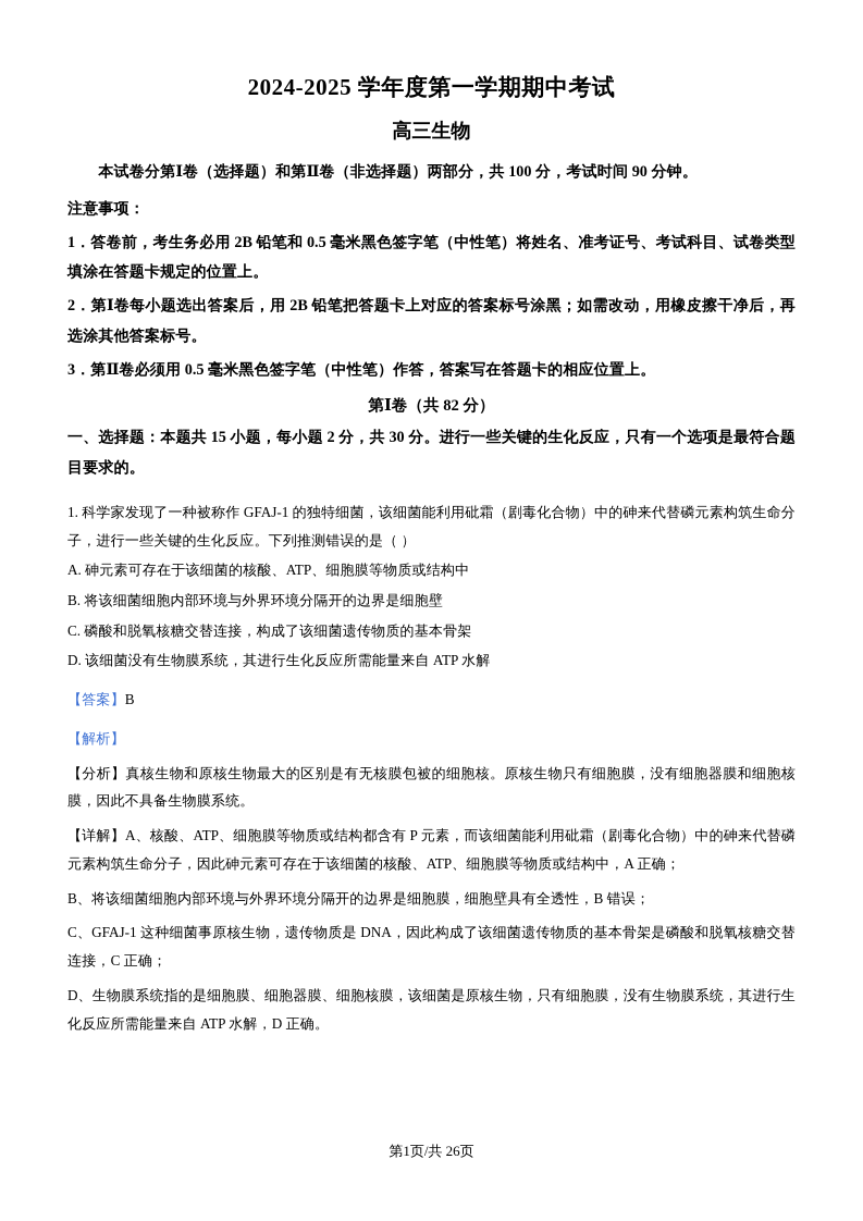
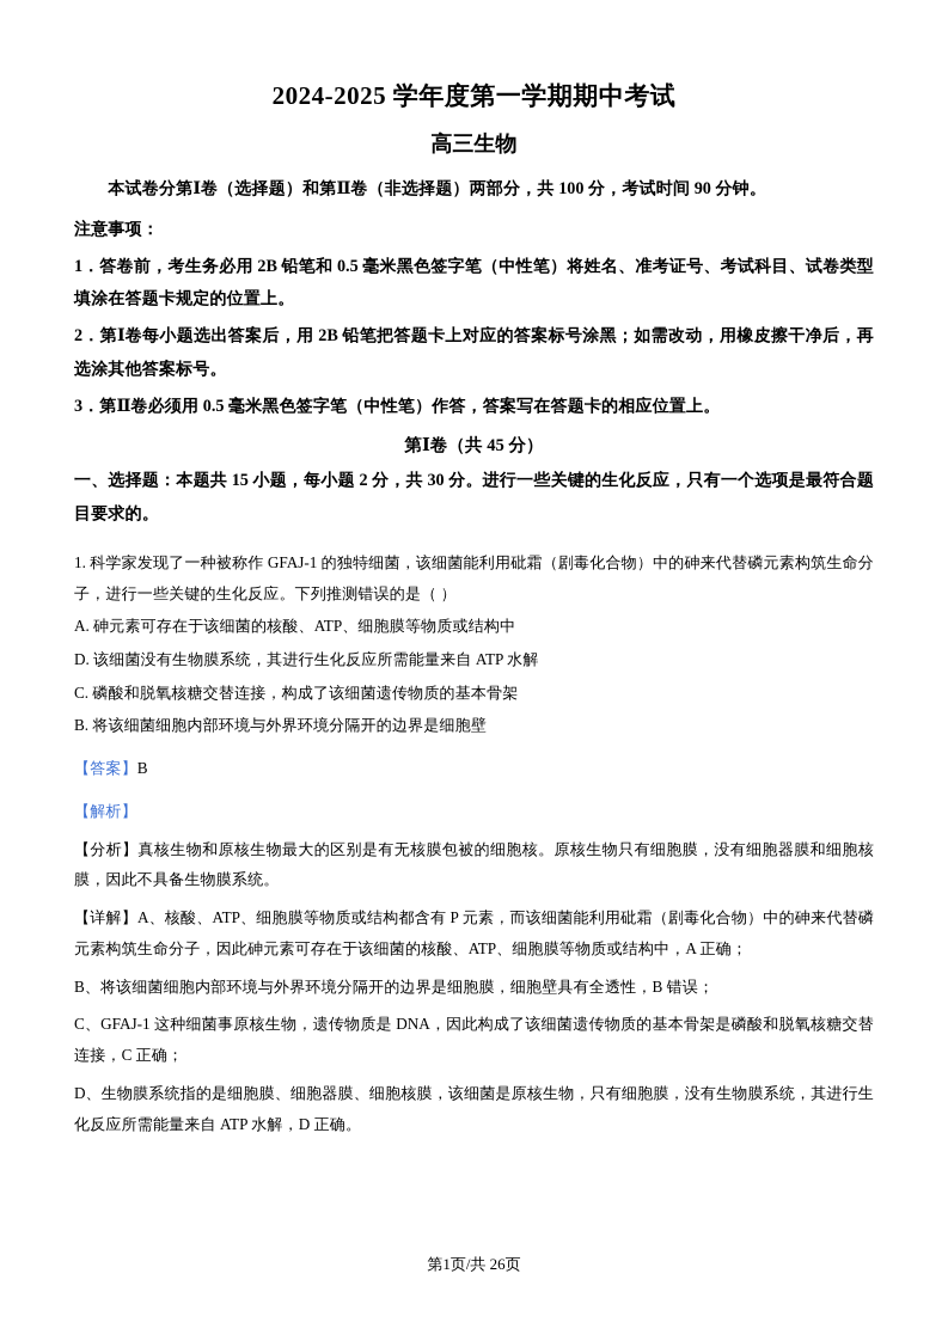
  2024-2025 学年度第一学期期中考试
  高三生物
  本试卷分第Ⅰ卷（选择题）和第Ⅱ卷（非选择题）两部分，共 100 分，考试时间 90 分钟。
  注意事项：
  1．答卷前，考生务必用 2B 铅笔和 0.5 毫米黑色签字笔（中性笔）将姓名、准考证号、考试科目、试卷类型填涂在答题卡规定的位置上。
  2．第Ⅰ卷每小题选出答案后，用 2B 铅笔把答题卡上对应的答案标号涂黑；如需改动，用橡皮擦干净后，再选涂其他答案标号。
  3．第Ⅱ卷必须用 0.5 毫米黑色签字笔（中性笔）作答，答案写在答题卡的相应位置上。
- 第Ⅰ卷（共 82 分）
+ 第Ⅰ卷（共 45 分）
  一、选择题：本题共 15 小题，每小题 2 分，共 30 分。进行一些关键的生化反应，只有一个选项是最符合题目要求的。
  1. 科学家发现了一种被称作 GFAJ-1 的独特细菌，该细菌能利用砒霜（剧毒化合物）中的砷来代替磷元素构筑生命分子，进行一些关键的生化反应。下列推测错误的是（ ）
  A. 砷元素可存在于该细菌的核酸、ATP、细胞膜等物质或结构中
- B. 将该细菌细胞内部环境与外界环境分隔开的边界是细胞壁
+ D. 该细菌没有生物膜系统，其进行生化反应所需能量来自 ATP 水解
  C. 磷酸和脱氧核糖交替连接，构成了该细菌遗传物质的基本骨架
- D. 该细菌没有生物膜系统，其进行生化反应所需能量来自 ATP 水解
+ B. 将该细菌细胞内部环境与外界环境分隔开的边界是细胞壁
  【答案】B
  【解析】
  【分析】真核生物和原核生物最大的区别是有无核膜包被的细胞核。原核生物只有细胞膜，没有细胞器膜和细胞核膜，因此不具备生物膜系统。
  【详解】A、核酸、ATP、细胞膜等物质或结构都含有 P 元素，而该细菌能利用砒霜（剧毒化合物）中的砷来代替磷元素构筑生命分子，因此砷元素可存在于该细菌的核酸、ATP、细胞膜等物质或结构中，A 正确；
  B、将该细菌细胞内部环境与外界环境分隔开的边界是细胞膜，细胞壁具有全透性，B 错误；
  C、GFAJ-1 这种细菌事原核生物，遗传物质是 DNA，因此构成了该细菌遗传物质的基本骨架是磷酸和脱氧核糖交替连接，C 正确；
  D、生物膜系统指的是细胞膜、细胞器膜、细胞核膜，该细菌是原核生物，只有细胞膜，没有生物膜系统，其进行生化反应所需能量来自 ATP 水解，D 正确。
  第1页/共 26页
